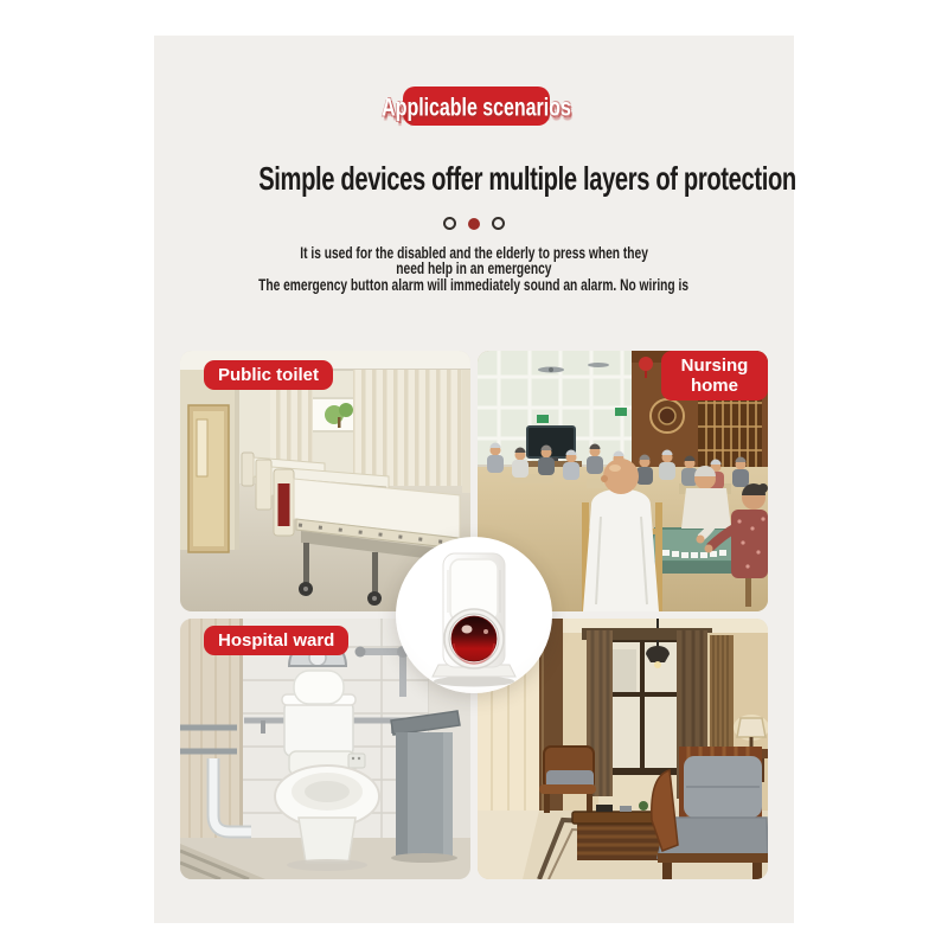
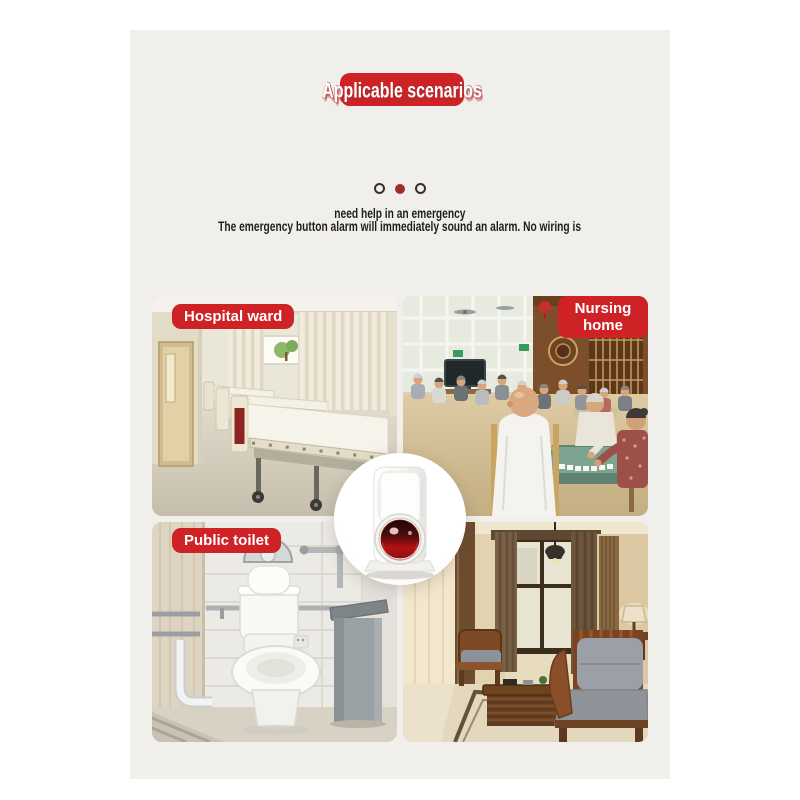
  Applicable scenarios
- Simple devices offer multiple layers of protection
- It is used for the disabled and the elderly to press when they
  need help in an emergency
  The emergency button alarm will immediately sound an alarm. No wiring is
- Public toilet
+ Hospital ward
  Nursing home
- Hospital ward
+ Public toilet
